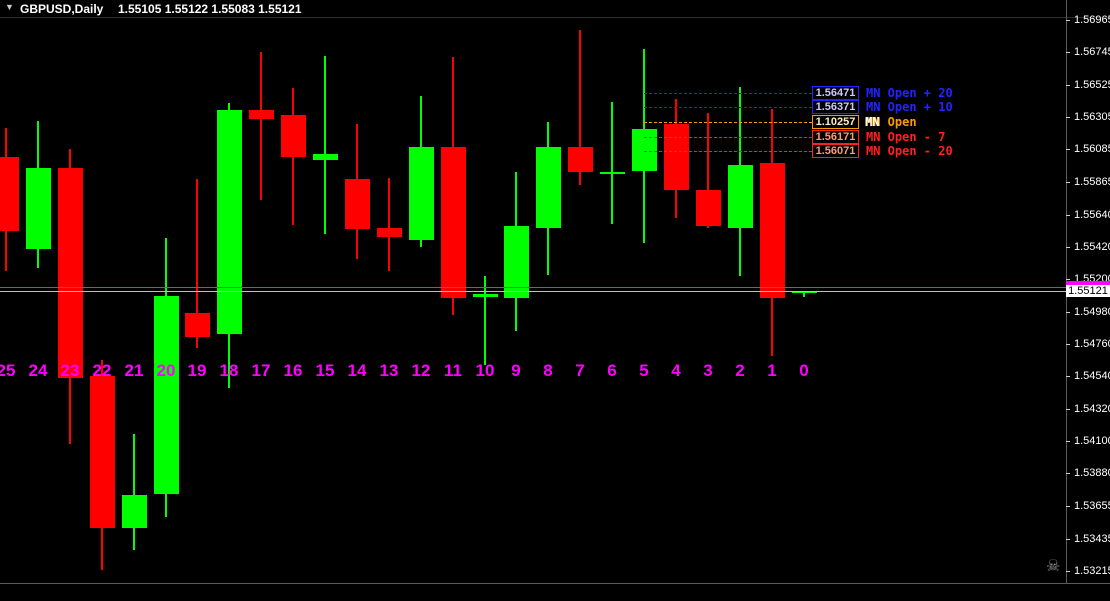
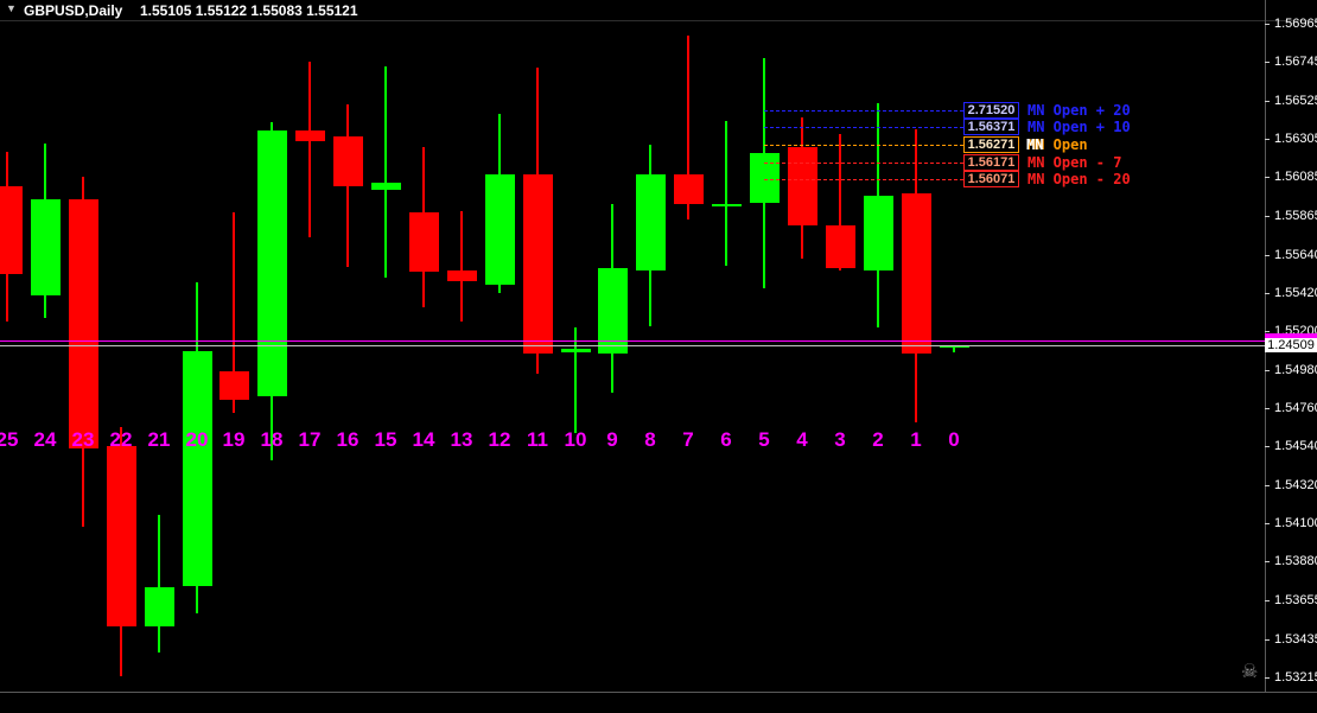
  ▼
  GBPUSD,Daily
  1.55105 1.55122 1.55083 1.55121
  25
  24
  23
  22
  21
  20
  19
  18
  17
  16
  15
  14
  13
  12
  11
  10
  9
  8
  7
  6
  5
  4
  3
  2
  1
  0
- 1.56471
+ 2.71520
  MN Open + 20
  1.56371
  MN Open + 10
- 1.10257
+ 1.56271
  MN Open
  MN
  1.56171
  MN Open - 7
  1.56071
  MN Open - 20
  1.5696
  1.5674
  1.5652
  1.5630
  1.5608
  1.5586
  1.5564
  1.5542
  1.5520
  1.5498
  1.5476
  1.5454
  1.5432
  1.5410
  1.5388
  1.5365
  1.5343
  1.5321
  ☠
- 1.55121
+ 1.24509
